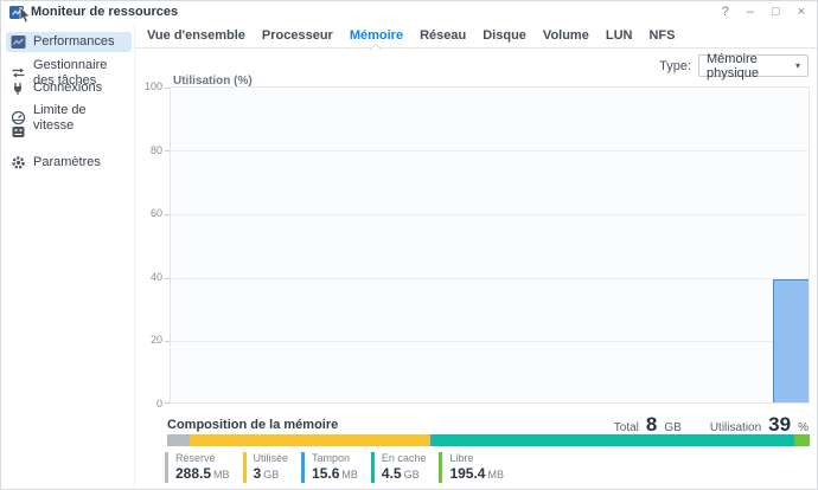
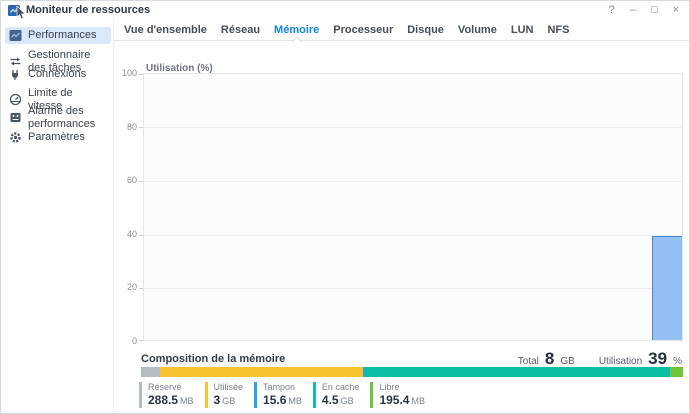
  Moniteur de ressources
  ?
  –
  □
  ×
  Performances
  Gestionnaire des tâches
  Connexions
  Limite de vitesse
+ Alarme des performances
  Paramètres
  Vue d'ensemble
- Processeur
+ Réseau
  Mémoire
- Réseau
+ Processeur
  Disque
  Volume
  LUN
  NFS
- Type:
- Mémoire physique
- ▾
  Utilisation (%)
  100
  80
  60
  40
  20
  0
  Composition de la mémoire
  Total
  8
  GB
  Utilisation
  39
  %
  Réservé
  288.5 MB
  Utilisée
  3 GB
  Tampon
  15.6 MB
  En cache
  4.5 GB
  Libre
  195.4 MB
